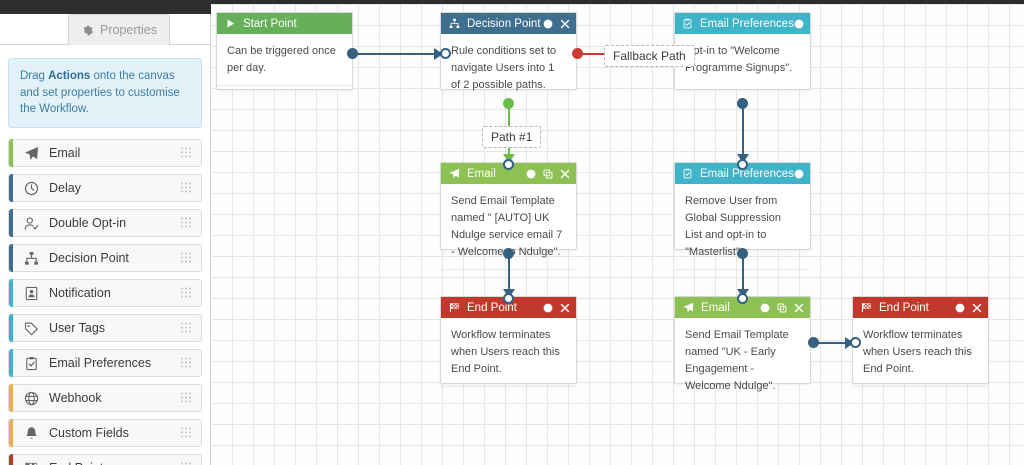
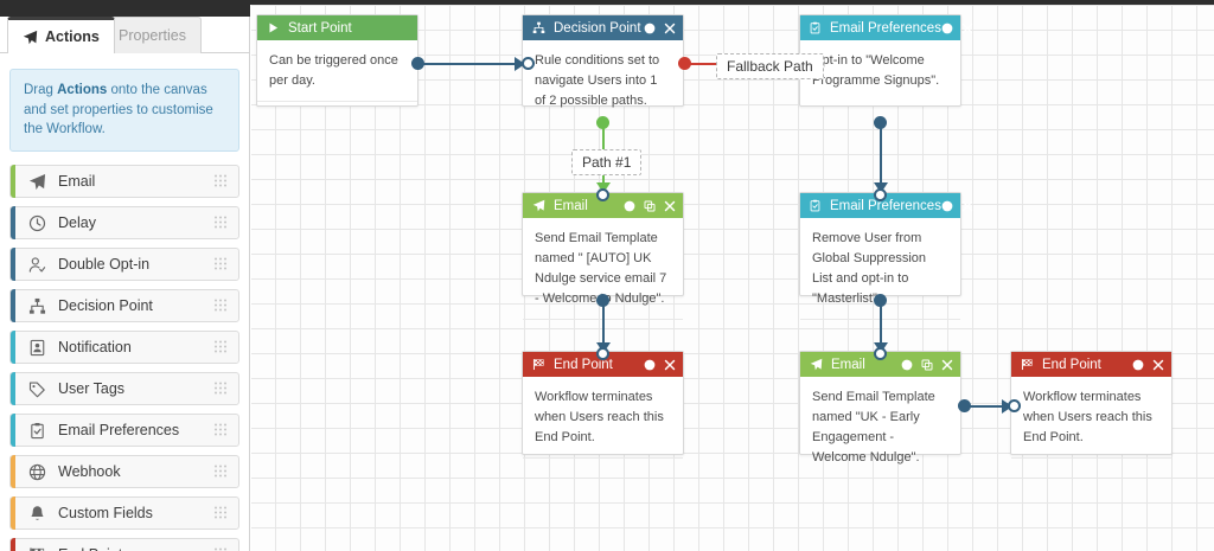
+ Actions
  Properties
  Drag Actions onto the canvas and set properties to customise the Workflow.
  Email
  Delay
  Double Opt-in
  Decision Point
  Notification
  User Tags
  Email Preferences
  Webhook
  Custom Fields
  Fallback Path
  Path #1
  Start Point
  Can be triggered once per day.
  Decision Point
  Rule conditions set to navigate Users into 1 of 2 possible paths.
  Email Preferences
  pt-in to "Welcome Programme Signups".
  Email
  Send Email Template named " [AUTO] UK Ndulge service email 7 - Welcome Ndulge".
  Email Preferences
  Remove User from Global Suppression List and opt-in to "Masterlist
  End Point
  Workflow terminates when Users reach this End Point.
  Email
  Send Email Template named "UK - Early Engagement - Welcome Ndulge".
  End Point
  Workflow terminates when Users reach this End Point.
